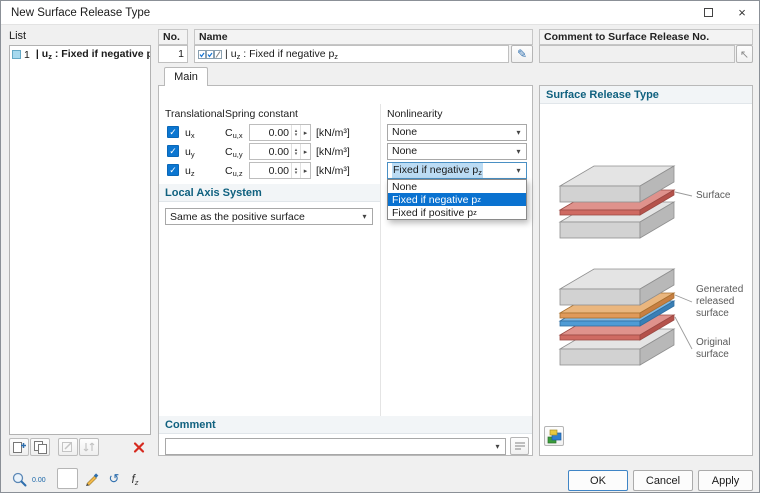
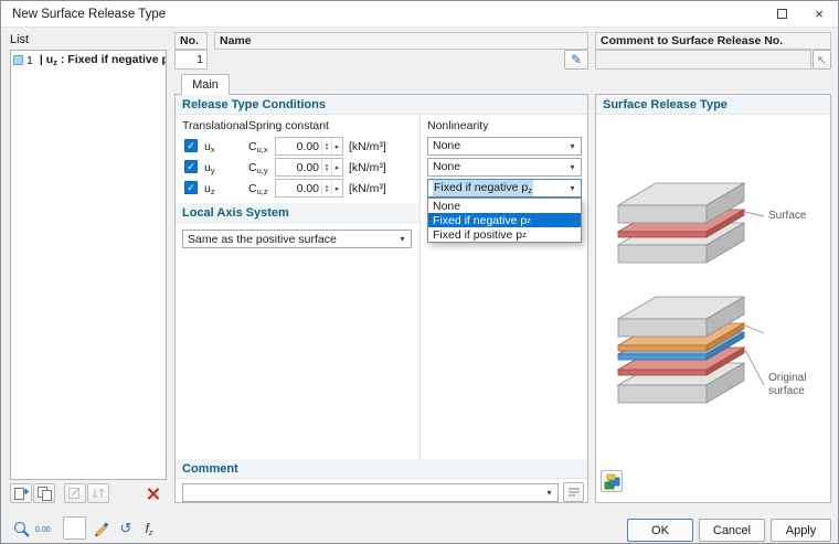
  New Surface Release Type
  ×
  List
  1
  | uz : Fixed if negative p
  No.
  1
  Name
- | uz : Fixed if negative pz
  ✎
  Comment to Surface Release No.
  ↖
  Main
+ Release Type Conditions
  Translational
  Spring constant
  Nonlinearity
  ✓
  ux
  Cu,x
  0.00
  [kN/m³]
  None
  ▾
  ✓
  uy
  Cu,y
  0.00
  [kN/m³]
  None
  ▾
  ✓
  uz
  Cu,z
  0.00
  [kN/m³]
  Fixed if negative pz
  ▾
  None
  Fixed if negative p
  z
  Fixed if positive p
  z
  Local Axis System
  Same as the positive surface
  ▾
  Comment
  ▾
  Surface Release Type
  Surface
- Generated released surface
  Original surface
  ↺
  fz
  OK
  Cancel
  Apply
